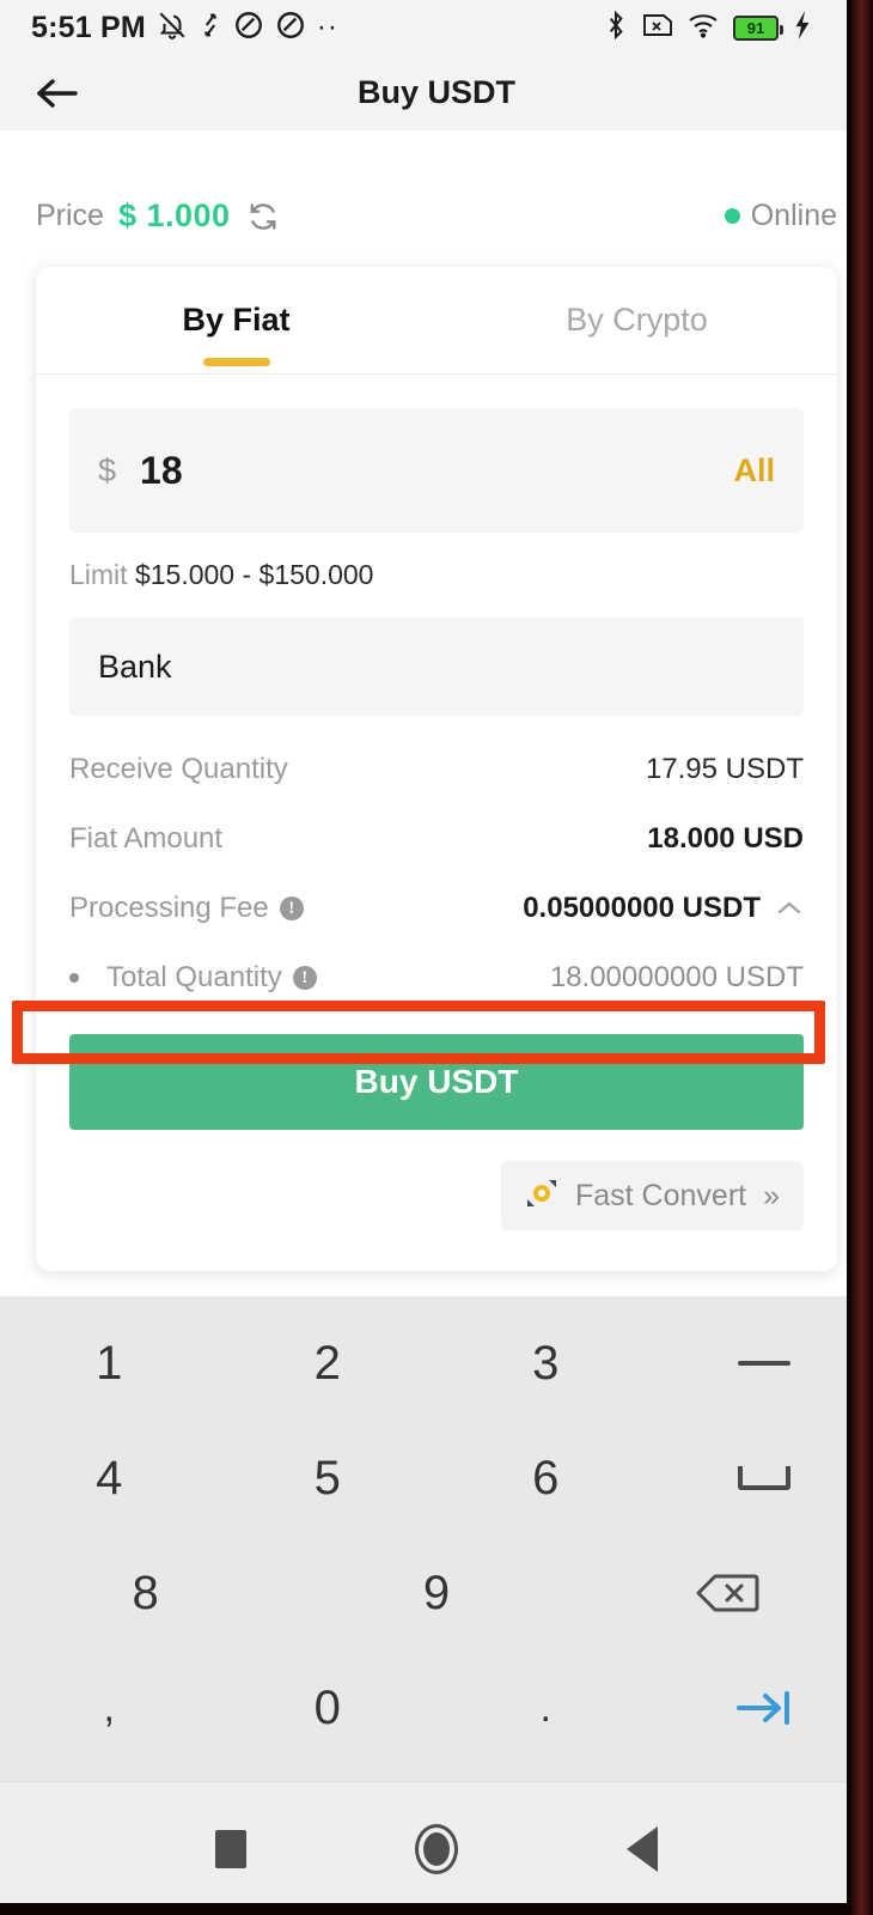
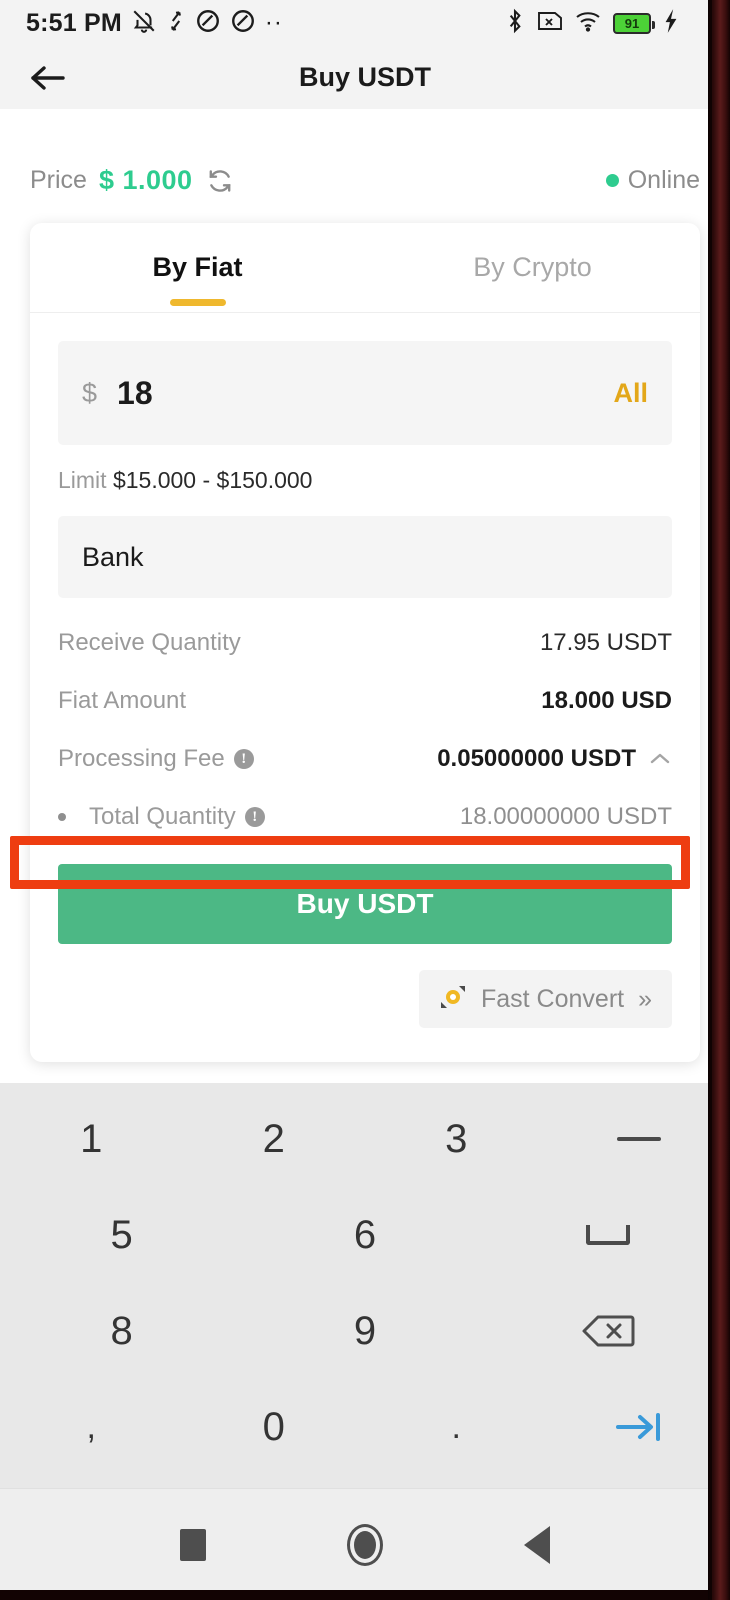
  5:51 PM
  ··
  91
  Buy USDT
  Price
  $ 1.000
  Online
  By Fiat
  By Crypto
  $
  18
  All
  Limit $15.000 - $150.000
  Bank
  Receive Quantity
  17.95 USDT
  Fiat Amount
  18.000 USD
  Processing Fee
  !
  0.05000000 USDT
  Total Quantity
  !
  18.00000000 USDT
  Buy USDT
  Fast Convert
  »
  1
  2
  3
- 4
  5
  6
  8
  9
  ,
  0
  .
